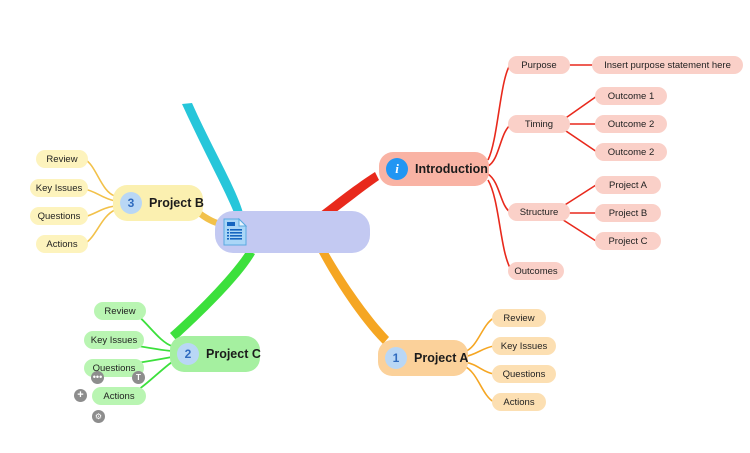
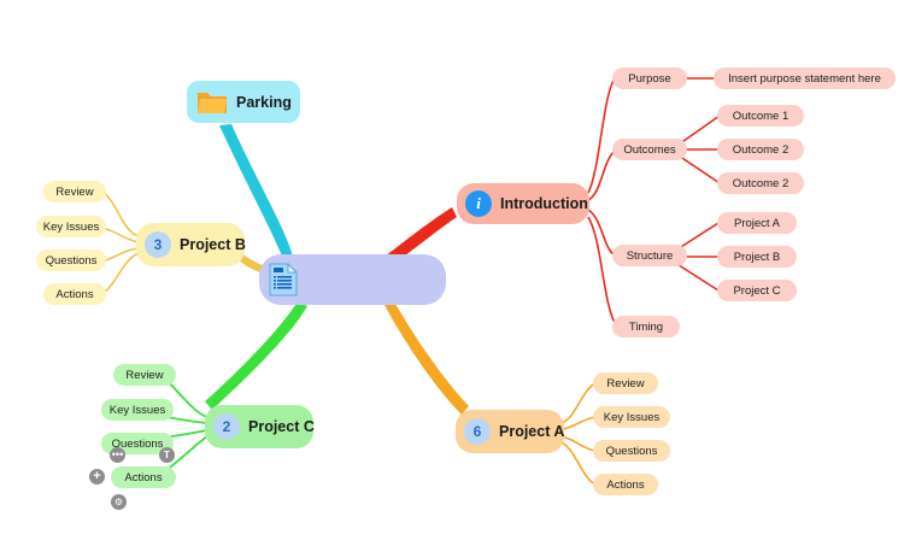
+ Parking
  i
  Introduction
  Purpose
  Insert purpose statement here
- Timing
+ Outcomes
  Outcome 1
  Outcome 2
  Outcome 2
  Structure
  Project A
  Project B
  Project C
- Outcomes
+ Timing
- 1
+ 6
  Project A
  Review
  Key Issues
  Questions
  Actions
  3
  Project B
  Review
  Key Issues
  Questions
  Actions
  2
  Project C
  Review
  Key Issues
  Questions
  Actions
  •••
  T
  +
  ⚙
